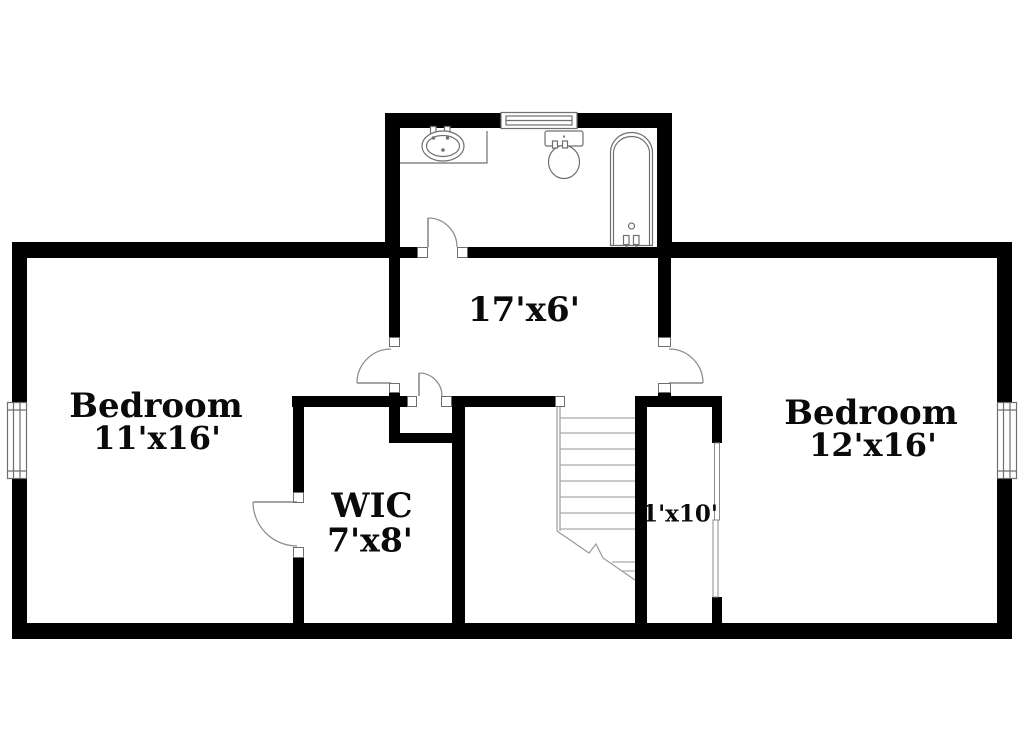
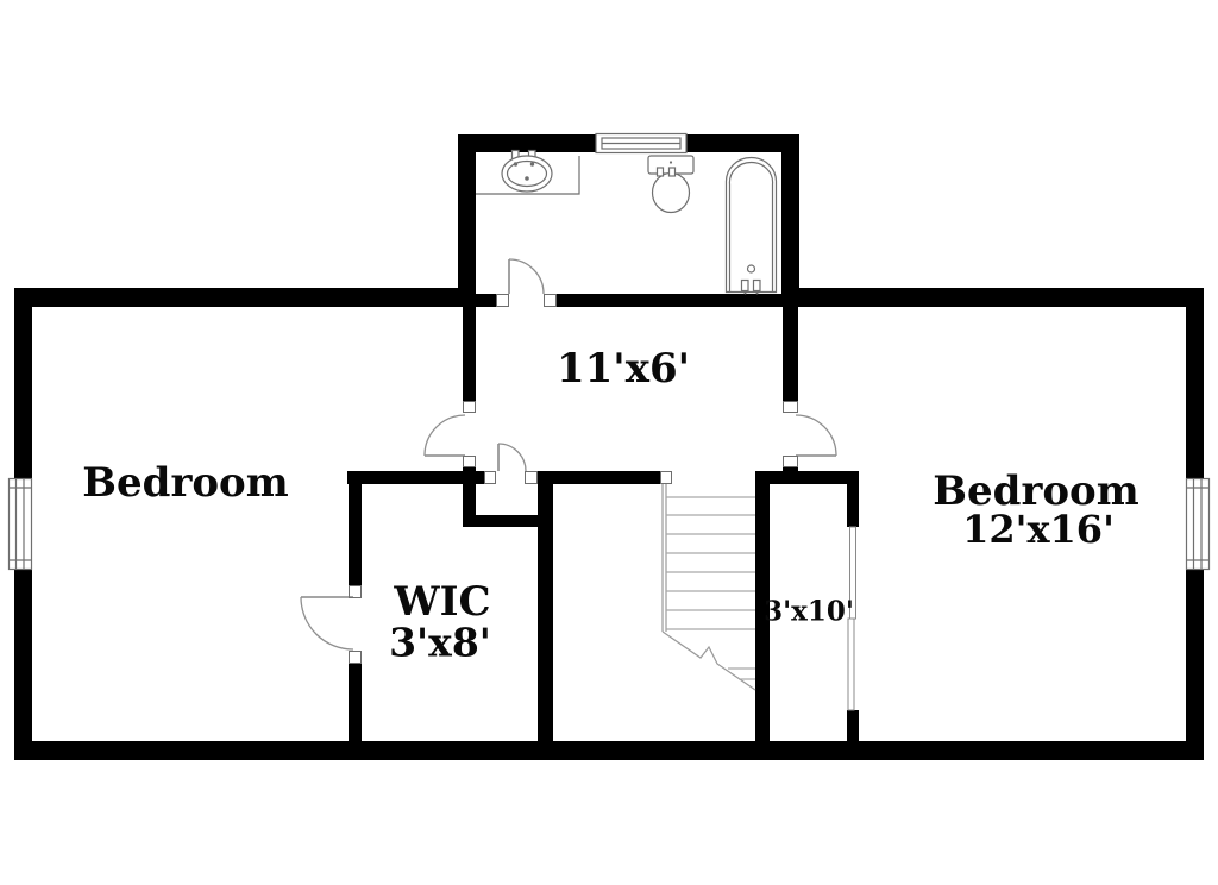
  Bedroom
- 11'x16'
- 17'x6'
+ 11'x6'
  Bedroom
  12'x16'
  WIC
- 7'x8'
+ 3'x8'
- 1'x10'
+ 3'x10'
